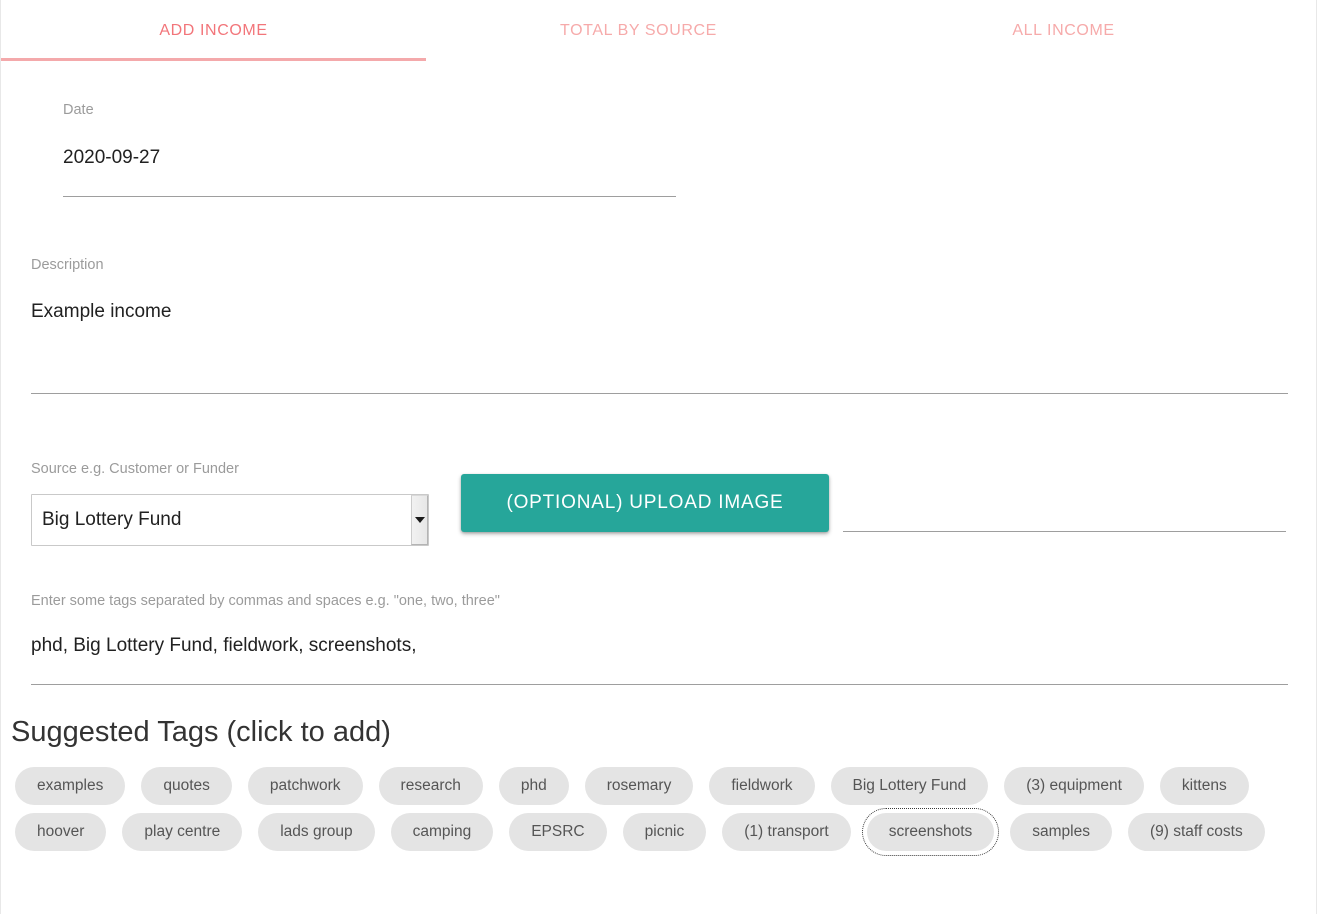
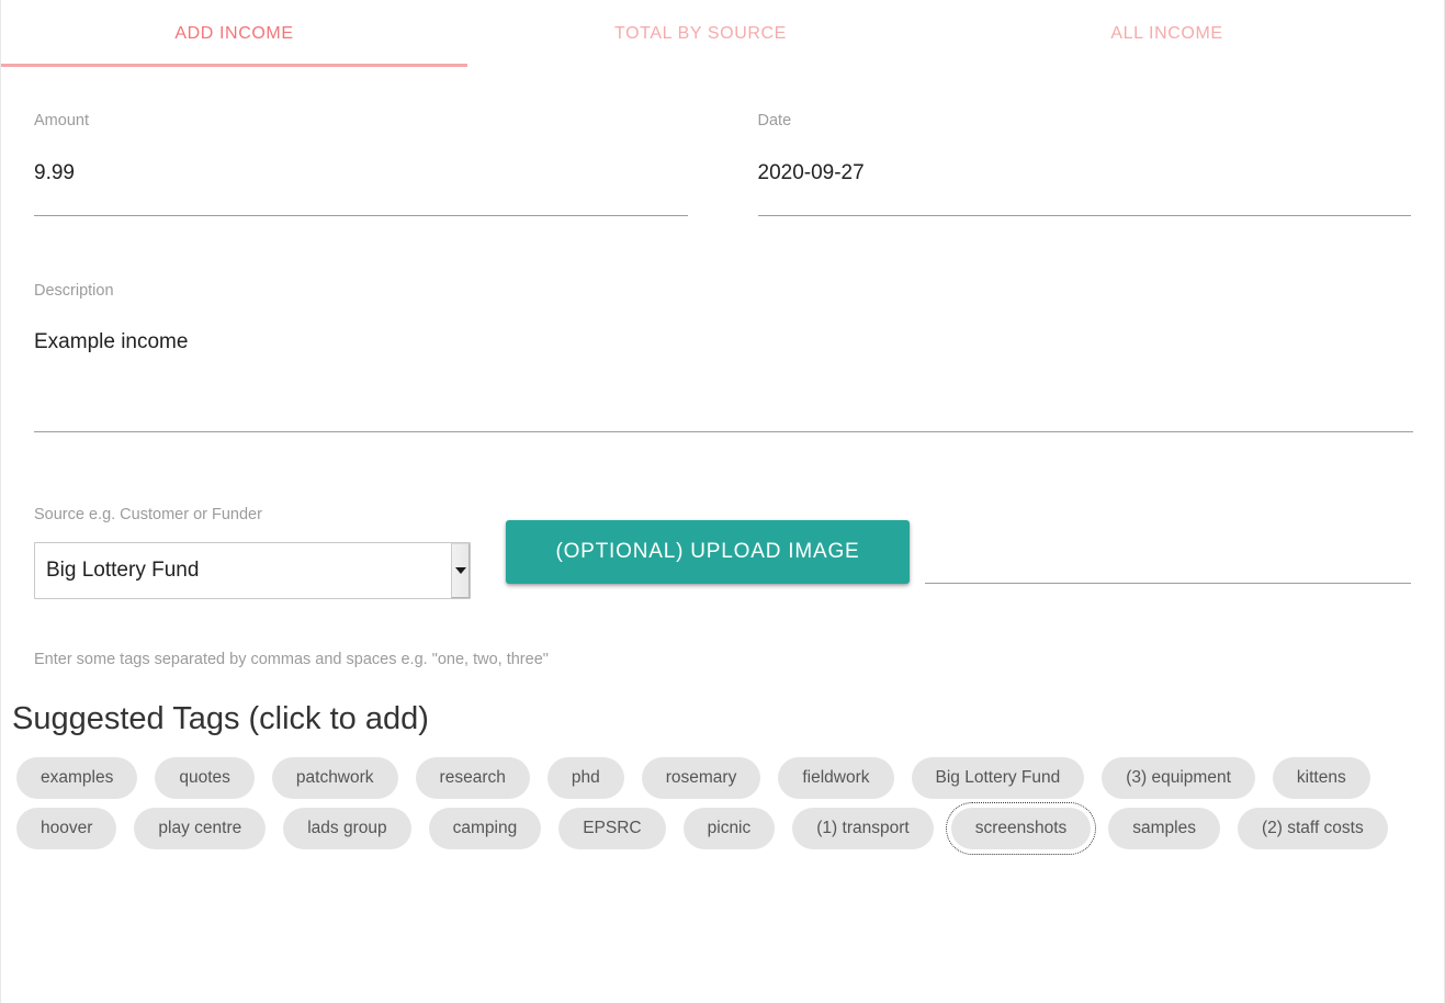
  ADD INCOME
  TOTAL BY SOURCE
  ALL INCOME
+ Amount
+ 9.99
  Date
  2020-09-27
  Description
  Example income
  Source e.g. Customer or Funder
  Big Lottery Fund
  (OPTIONAL) UPLOAD IMAGE
  Enter some tags separated by commas and spaces e.g. "one, two, three"
- phd, Big Lottery Fund, fieldwork, screenshots,
  Suggested Tags (click to add)
  examples
  quotes
  patchwork
  research
  phd
  rosemary
  fieldwork
  Big Lottery Fund
  (3) equipment
  kittens
  hoover
  play centre
  lads group
  camping
  EPSRC
  picnic
  (1) transport
  screenshots
  samples
- (9) staff costs
+ (2) staff costs
